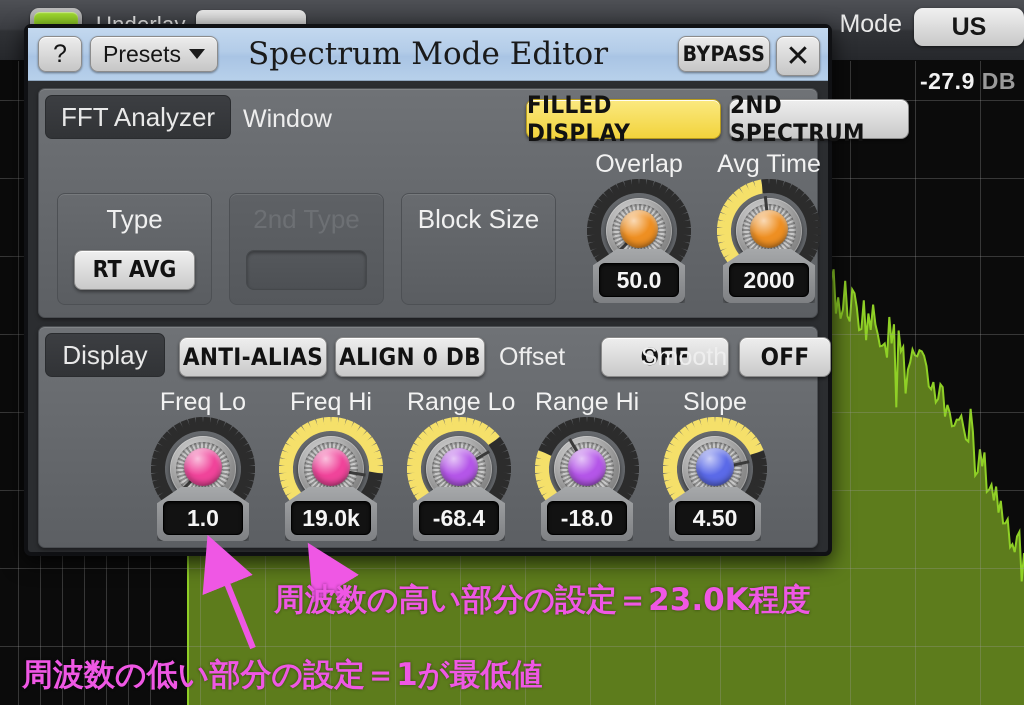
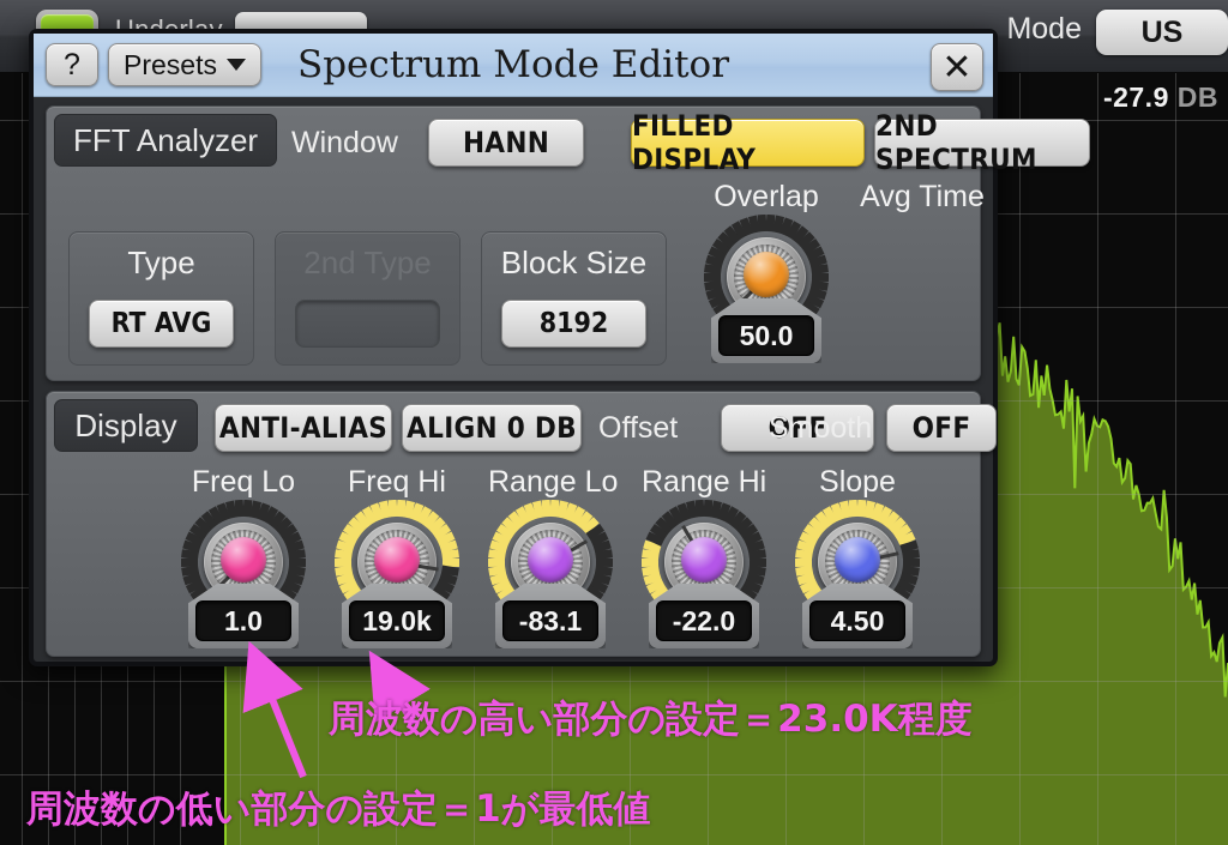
  -27.9 DB
  Mode
  US
  ?
  Presets
  Spectrum Mode Editor
- BYPASS
  ✕
  FFT Analyzer
  Window
+ HANN
  FILLED DISPLAY
  2ND SPECTRUM
  Type
  RT AVG
  Block Size
+ 8192
  Overlap
  50.0
  Avg Time
- 2000
  Display
  ANTI-ALIAS
  ALIGN 0 DB
  Offset
  OFF
  Smooth
  OFF
  Freq Lo
  1.0
  Freq Hi
  19.0k
  Range Lo
- -68.4
+ -83.1
  Range Hi
- -18.0
+ -22.0
  Slope
  4.50
  周波数の高い部分の設定＝23.0K程度
  周波数の低い部分の設定＝1が最低値
